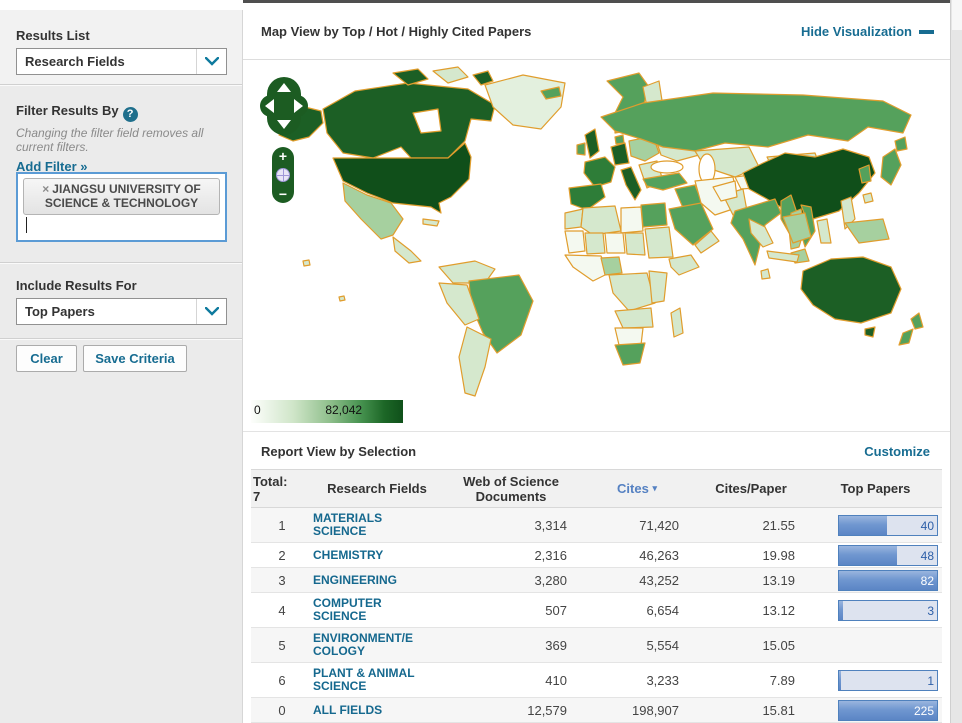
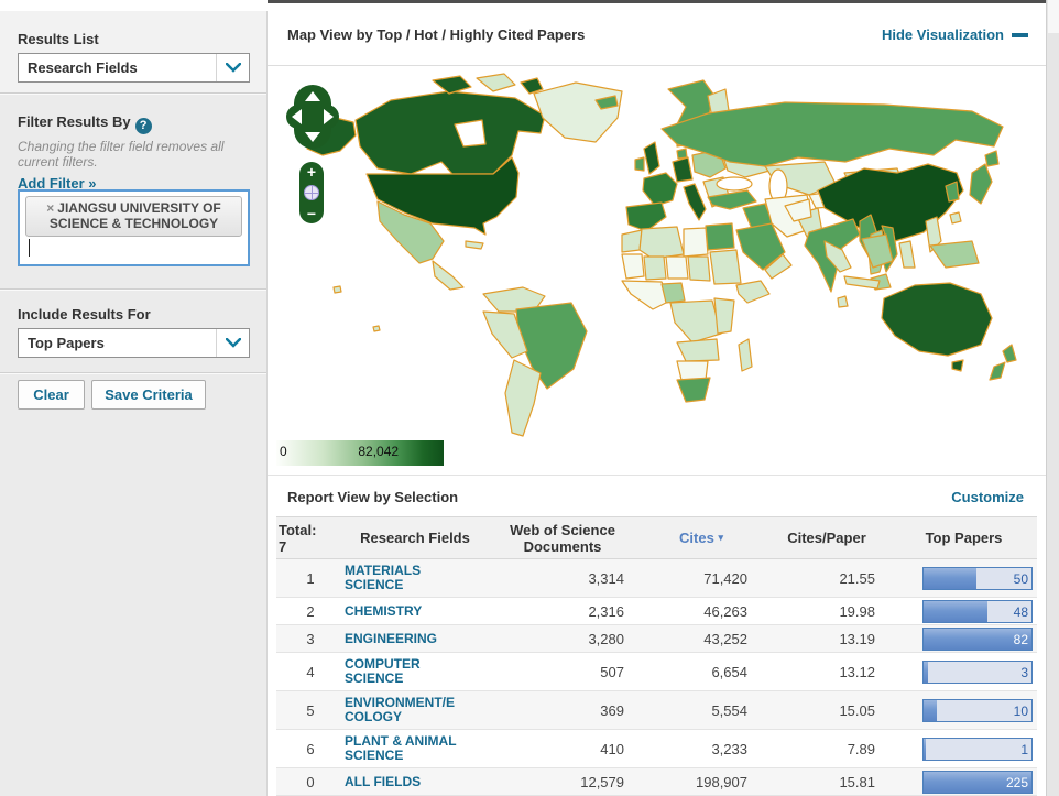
  Results List
  Research Fields
  Filter Results By ?
  Changing the filter field removes all current filters.
  Add Filter »
  × JIANGSU UNIVERSITY OF SCIENCE & TECHNOLOGY
  Include Results For
  Top Papers
  Clear
  Save Criteria
  Map View by Top / Hot / Highly Cited Papers
  Hide Visualization
  +
  −
  0
  82,042
  Report View by Selection
  Customize
  Total:
  7
  Research Fields
  Web of Science
  Documents
  Cites ▾
  Cites/Paper
  Top Papers
  1
  MATERIALS
  SCIENCE
  3,314
  71,420
  21.55
- 40
+ 50
  2
  CHEMISTRY
  2,316
  46,263
  19.98
  48
  3
  ENGINEERING
  3,280
  43,252
  13.19
  82
  4
  COMPUTER
  SCIENCE
  507
  6,654
  13.12
  3
  5
  ENVIRONMENT/E
  COLOGY
  369
  5,554
  15.05
+ 10
  6
  PLANT & ANIMAL
  SCIENCE
  410
  3,233
  7.89
  1
  0
  ALL FIELDS
  12,579
  198,907
  15.81
  225
